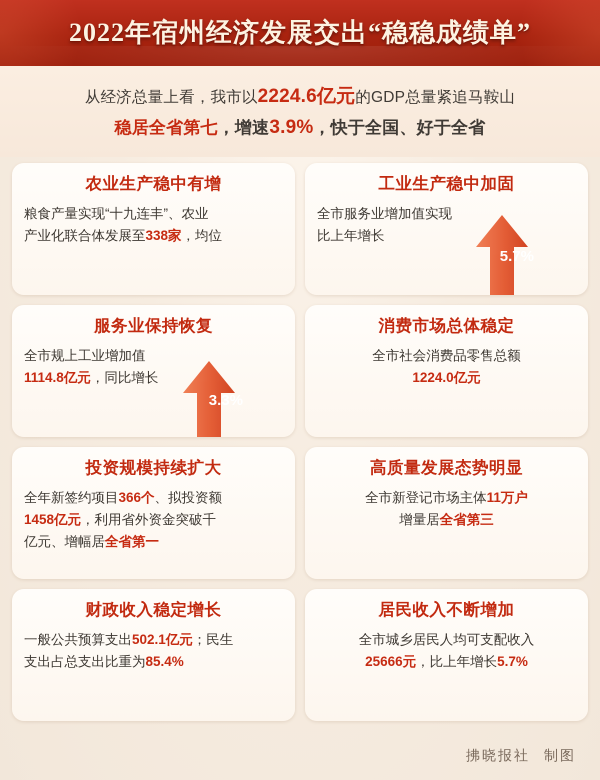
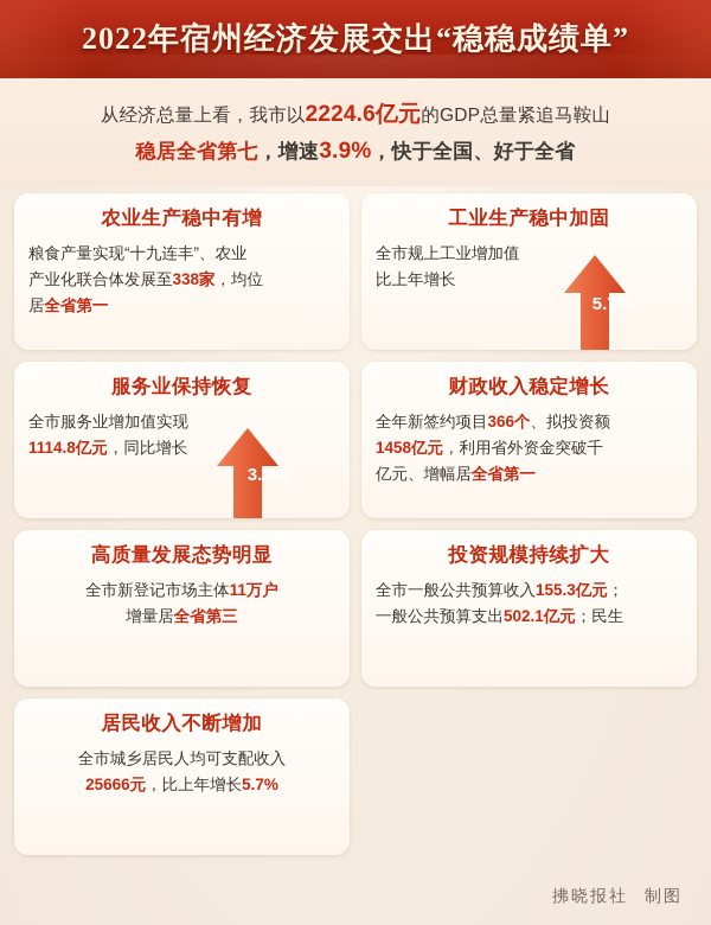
  2022年宿州经济发展交出“稳稳成绩单”
  从经济总量上看，我市以2224.6亿元的GDP总量紧追马鞍山
  稳居全省第七，增速3.9%，快于全国、好于全省
  农业生产稳中有增
  粮食产量实现“十九连丰”、农业
  产业化联合体发展至338家，均位
+ 居全省第一
  工业生产稳中加固
- 全市服务业增加值实现
+ 全市规上工业增加值
  比上年增长
  5.7%
  服务业保持恢复
- 全市规上工业增加值
+ 全市服务业增加值实现
  1114.8亿元，同比增长
  3.3%
- 消费市场总体稳定
- 全市社会消费品零售总额
- 1224.0亿元
- 投资规模持续扩大
+ 财政收入稳定增长
  全年新签约项目366个、拟投资额
  1458亿元，利用省外资金突破千
  亿元、增幅居全省第一
  高质量发展态势明显
  全市新登记市场主体11万户
  增量居全省第三
- 财政收入稳定增长
+ 投资规模持续扩大
+ 全市一般公共预算收入155.3亿元；
  一般公共预算支出502.1亿元；民生
- 支出占总支出比重为85.4%
  居民收入不断增加
  全市城乡居民人均可支配收入
  25666元，比上年增长5.7%
  拂晓报社 制图
